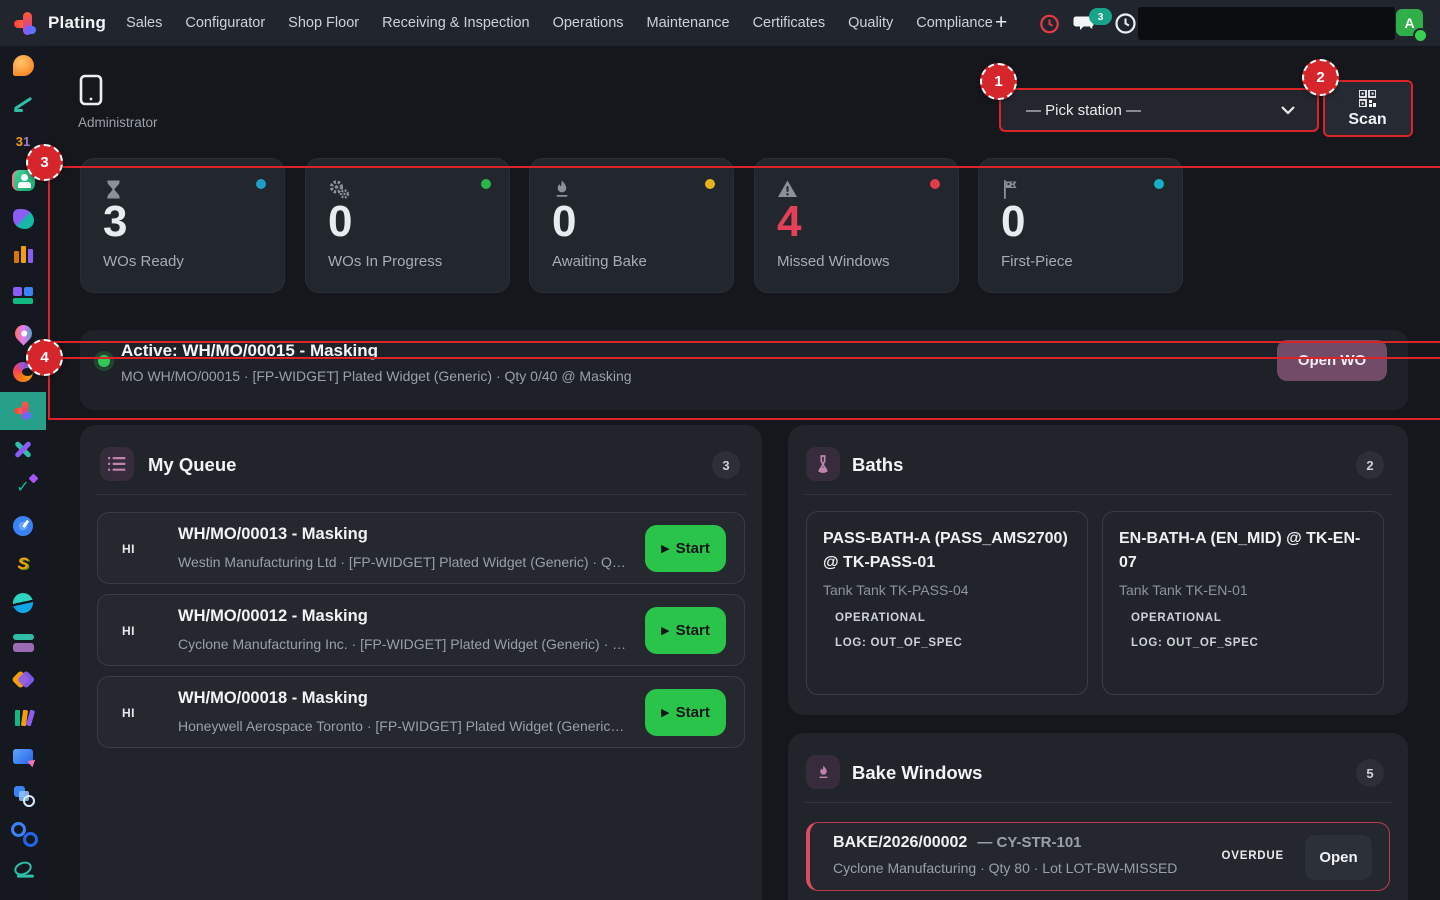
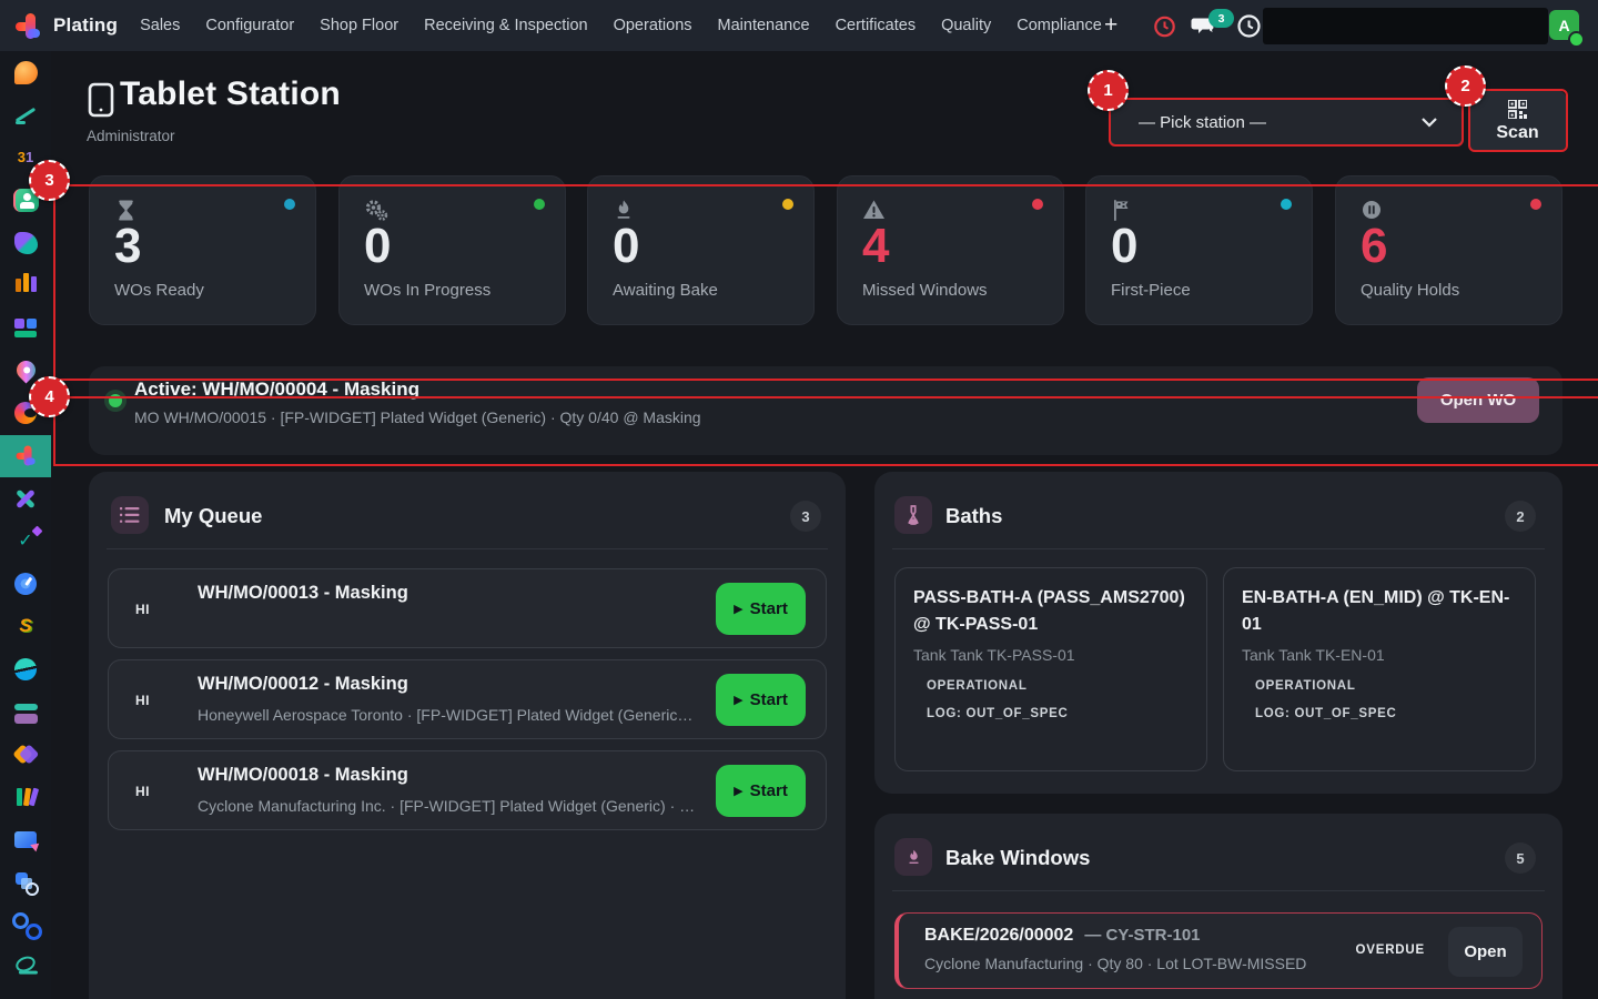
  Plating
  Sales
  Configurator
  Shop Floor
  Receiving & Inspection
  Operations
  Maintenance
  Certificates
  Quality
  Compliance
  +
  3
  A
  31
  ✓
  S
+ Tablet Station
  Administrator
  — Pick station —
  Scan
  3
  WOs Ready
  0
  WOs In Progress
  0
  Awaiting Bake
  4
  Missed Windows
  0
  First-Piece
+ 6
+ Quality Holds
- Active: WH/MO/00015 - Masking
+ Active: WH/MO/00004 - Masking
  MO WH/MO/00015 · [FP-WIDGET] Plated Widget (Generic) · Qty 0/40 @ Masking
  Open WO
  My Queue
  3
  HI
  WH/MO/00013 - Masking
- Westin Manufacturing Ltd · [FP-WIDGET] Plated Widget (Generic) · Q…
  ▶
  Start
  HI
  WH/MO/00012 - Masking
- Cyclone Manufacturing Inc. · [FP-WIDGET] Plated Widget (Generic) · …
+ Honeywell Aerospace Toronto · [FP-WIDGET] Plated Widget (Generic…
  ▶
  Start
  HI
  WH/MO/00018 - Masking
- Honeywell Aerospace Toronto · [FP-WIDGET] Plated Widget (Generic…
+ Cyclone Manufacturing Inc. · [FP-WIDGET] Plated Widget (Generic) · …
  ▶
  Start
  Baths
  2
  PASS-BATH-A (PASS_AMS2700) @ TK-PASS-01
- Tank Tank TK-PASS-04
+ Tank Tank TK-PASS-01
  OPERATIONAL
  LOG: OUT_OF_SPEC
- EN-BATH-A (EN_MID) @ TK-EN-07
+ EN-BATH-A (EN_MID) @ TK-EN-01
  Tank Tank TK-EN-01
  OPERATIONAL
  LOG: OUT_OF_SPEC
  Bake Windows
  5
  BAKE/2026/00002 — CY-STR-101
  Cyclone Manufacturing · Qty 80 · Lot LOT-BW-MISSED
  OVERDUE
  Open
  1
  2
  3
  4
